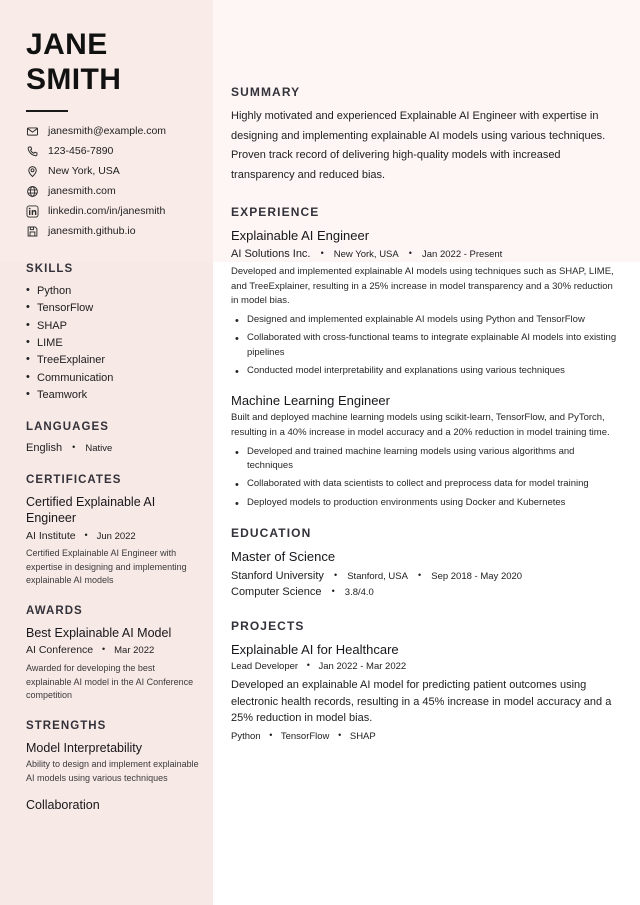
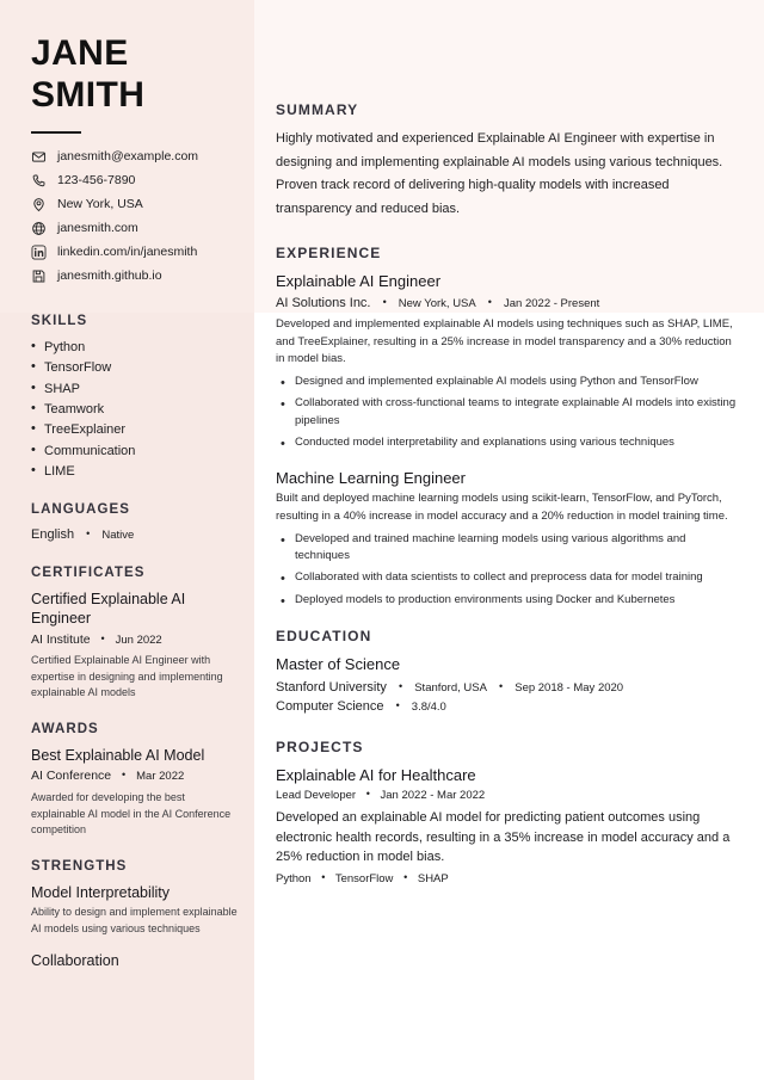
  JANE
  SMITH
  janesmith@example.com
  123-456-7890
  New York, USA
  janesmith.com
  linkedin.com/in/janesmith
  janesmith.github.io
  SKILLS
  Python
  TensorFlow
  SHAP
- LIME
+ Teamwork
  TreeExplainer
  Communication
- Teamwork
+ LIME
  LANGUAGES
  English • Native
  CERTIFICATES
  Certified Explainable AI Engineer
  AI Institute • Jun 2022
  Certified Explainable AI Engineer with expertise in designing and implementing explainable AI models
  AWARDS
  Best Explainable AI Model
  AI Conference • Mar 2022
  Awarded for developing the best explainable AI model in the AI Conference competition
  STRENGTHS
  Model Interpretability
  Ability to design and implement explainable AI models using various techniques
  Collaboration
  SUMMARY
  Highly motivated and experienced Explainable AI Engineer with expertise in designing and implementing explainable AI models using various techniques. Proven track record of delivering high-quality models with increased transparency and reduced bias.
  EXPERIENCE
  Explainable AI Engineer
  AI Solutions Inc. • New York, USA • Jan 2022 - Present
  Developed and implemented explainable AI models using techniques such as SHAP, LIME, and TreeExplainer, resulting in a 25% increase in model transparency and a 30% reduction in model bias.
  Designed and implemented explainable AI models using Python and TensorFlow
  Collaborated with cross-functional teams to integrate explainable AI models into existing pipelines
  Conducted model interpretability and explanations using various techniques
  Machine Learning Engineer
  Built and deployed machine learning models using scikit-learn, TensorFlow, and PyTorch, resulting in a 40% increase in model accuracy and a 20% reduction in model training time.
  Developed and trained machine learning models using various algorithms and techniques
  Collaborated with data scientists to collect and preprocess data for model training
  Deployed models to production environments using Docker and Kubernetes
  EDUCATION
  Master of Science
  Stanford University • Stanford, USA • Sep 2018 - May 2020
  Computer Science • 3.8/4.0
  PROJECTS
  Explainable AI for Healthcare
  Lead Developer • Jan 2022 - Mar 2022
- Developed an explainable AI model for predicting patient outcomes using electronic health records, resulting in a 45% increase in model accuracy and a 25% reduction in model bias.
+ Developed an explainable AI model for predicting patient outcomes using electronic health records, resulting in a 35% increase in model accuracy and a 25% reduction in model bias.
  Python • TensorFlow • SHAP
